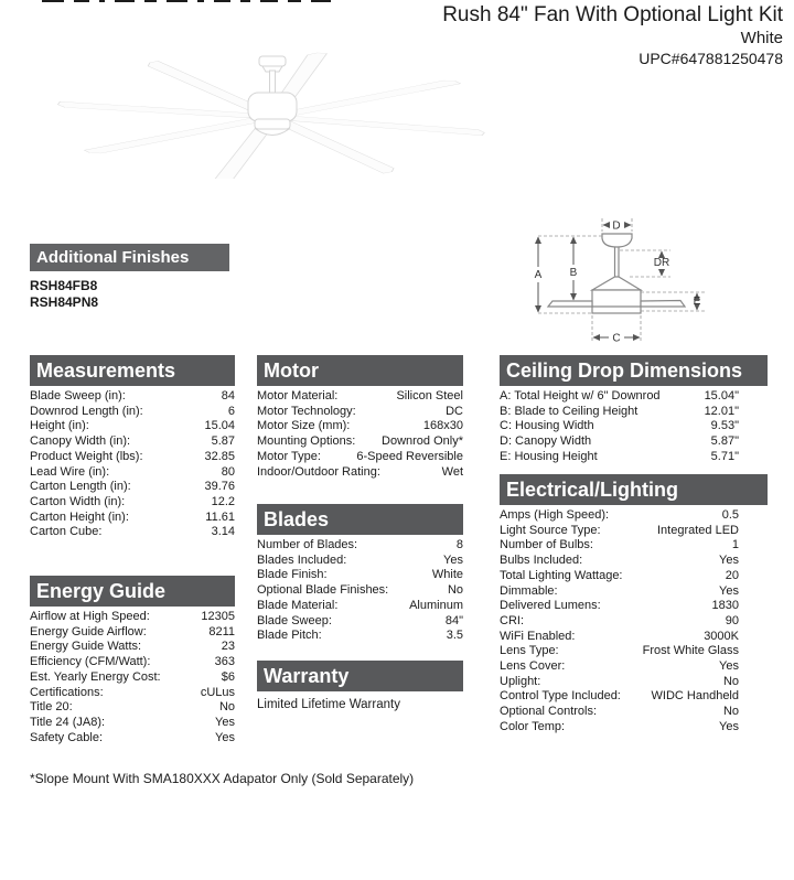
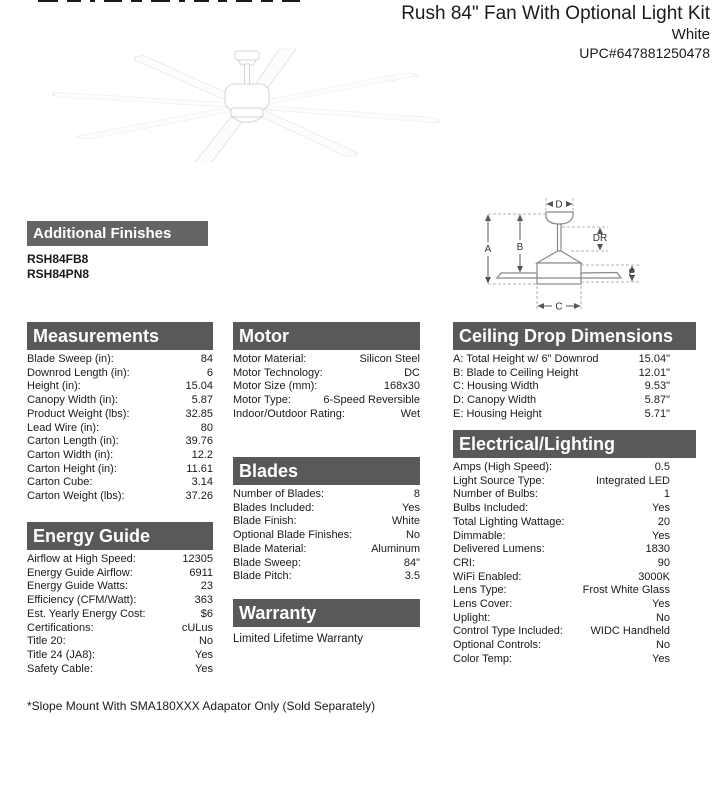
  Rush 84" Fan With Optional Light Kit
  White
  UPC#647881250478
  A
  B
  DR
  E
  D
  C
  Additional Finishes
  RSH84FB8
  RSH84PN8
  Measurements
  Blade Sweep (in):
  84
  Downrod Length (in):
  6
  Height (in):
  15.04
  Canopy Width (in):
  5.87
  Product Weight (lbs):
  32.85
  Lead Wire (in):
  80
  Carton Length (in):
  39.76
  Carton Width (in):
  12.2
  Carton Height (in):
  11.61
  Carton Cube:
  3.14
+ Carton Weight (lbs):
+ 37.26
  Energy Guide
  Airflow at High Speed:
  12305
  Energy Guide Airflow:
- 8211
+ 6911
  Energy Guide Watts:
  23
  Efficiency (CFM/Watt):
  363
  Est. Yearly Energy Cost:
  $6
  Certifications:
  cULus
  Title 20:
  No
  Title 24 (JA8):
  Yes
  Safety Cable:
  Yes
  Motor
  Motor Material:
  Silicon Steel
  Motor Technology:
  DC
  Motor Size (mm):
  168x30
- Mounting Options:
- Downrod Only*
  Motor Type:
  6-Speed Reversible
  Indoor/Outdoor Rating:
  Wet
  Blades
  Number of Blades:
  8
  Blades Included:
  Yes
  Blade Finish:
  White
  Optional Blade Finishes:
  No
  Blade Material:
  Aluminum
  Blade Sweep:
  84"
  Blade Pitch:
  3.5
  Warranty
  Limited Lifetime Warranty
  Ceiling Drop Dimensions
  A: Total Height w/ 6" Downrod
  15.04"
  B: Blade to Ceiling Height
  12.01"
  C: Housing Width
  9.53"
  D: Canopy Width
  5.87"
  E: Housing Height
  5.71"
  Electrical/Lighting
  Amps (High Speed):
  0.5
  Light Source Type:
  Integrated LED
  Number of Bulbs:
  1
  Bulbs Included:
  Yes
  Total Lighting Wattage:
  20
  Dimmable:
  Yes
  Delivered Lumens:
  1830
  CRI:
  90
  WiFi Enabled:
  3000K
  Lens Type:
  Frost White Glass
  Lens Cover:
  Yes
  Uplight:
  No
  Control Type Included:
  WIDC Handheld
  Optional Controls:
  No
  Color Temp:
  Yes
  *Slope Mount With SMA180XXX Adapator Only (Sold Separately)
